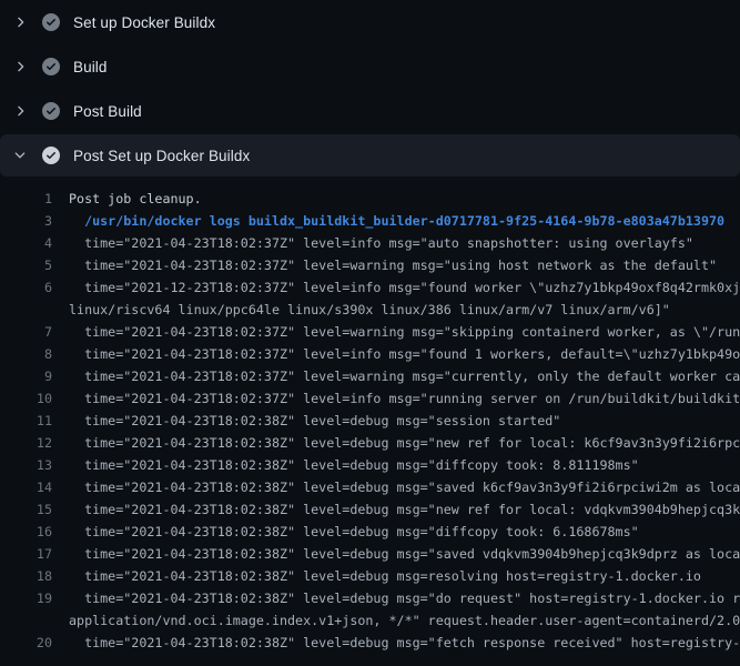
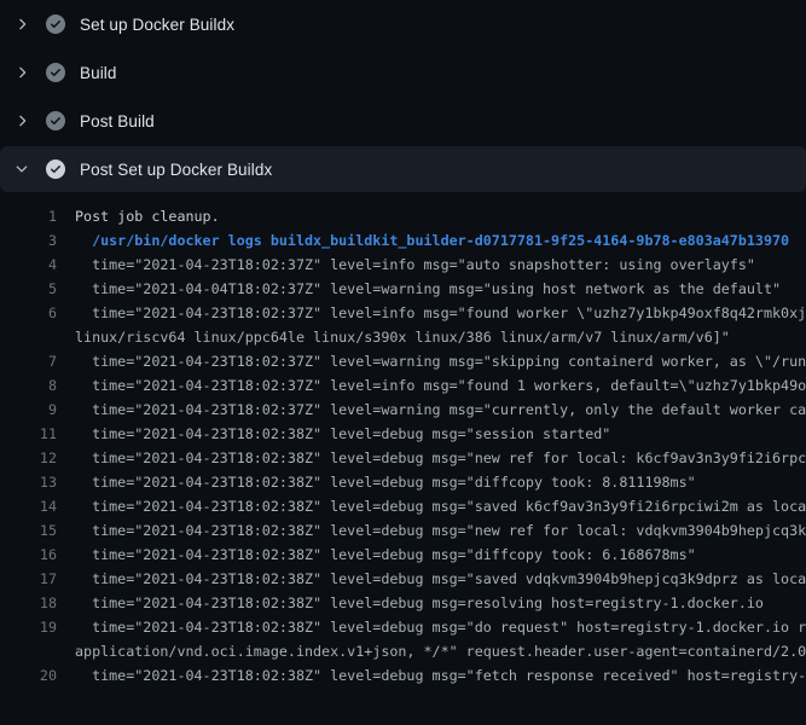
  Set up Docker Buildx
  Build
  Post Build
  Post Set up Docker Buildx
  1
  Post job cleanup.
  3
  /usr/bin/docker logs buildx_buildkit_builder-d0717781-9f25-4164-9b78-e803a47b13970
  4
  time="2021-04-23T18:02:37Z" level=info msg="auto snapshotter: using overlayfs"
  5
- time="2021-04-23T18:02:37Z" level=warning msg="using host network as the default"
+ time="2021-04-04T18:02:37Z" level=warning msg="using host network as the default"
  6
- time="2021-12-23T18:02:37Z" level=info msg="found worker \"uzhz7y1bkp49oxf8q42rmk0xj
+ time="2021-04-23T18:02:37Z" level=info msg="found worker \"uzhz7y1bkp49oxf8q42rmk0xj
  linux/riscv64 linux/ppc64le linux/s390x linux/386 linux/arm/v7 linux/arm/v6]"
  7
  time="2021-04-23T18:02:37Z" level=warning msg="skipping containerd worker, as \"/run
  8
  time="2021-04-23T18:02:37Z" level=info msg="found 1 workers, default=\"uzhz7y1bkp49o
  9
  time="2021-04-23T18:02:37Z" level=warning msg="currently, only the default worker ca
- 10
- time="2021-04-23T18:02:37Z" level=info msg="running server on /run/buildkit/buildkit
  11
  time="2021-04-23T18:02:38Z" level=debug msg="session started"
  12
  time="2021-04-23T18:02:38Z" level=debug msg="new ref for local: k6cf9av3n3y9fi2i6rpc
  13
  time="2021-04-23T18:02:38Z" level=debug msg="diffcopy took: 8.811198ms"
  14
  time="2021-04-23T18:02:38Z" level=debug msg="saved k6cf9av3n3y9fi2i6rpciwi2m as loca
  15
  time="2021-04-23T18:02:38Z" level=debug msg="new ref for local: vdqkvm3904b9hepjcq3k
  16
  time="2021-04-23T18:02:38Z" level=debug msg="diffcopy took: 6.168678ms"
  17
  time="2021-04-23T18:02:38Z" level=debug msg="saved vdqkvm3904b9hepjcq3k9dprz as loca
  18
  time="2021-04-23T18:02:38Z" level=debug msg=resolving host=registry-1.docker.io
  19
  time="2021-04-23T18:02:38Z" level=debug msg="do request" host=registry-1.docker.io r
  application/vnd.oci.image.index.v1+json, */*" request.header.user-agent=containerd/2.0
  20
  time="2021-04-23T18:02:38Z" level=debug msg="fetch response received" host=registry-
